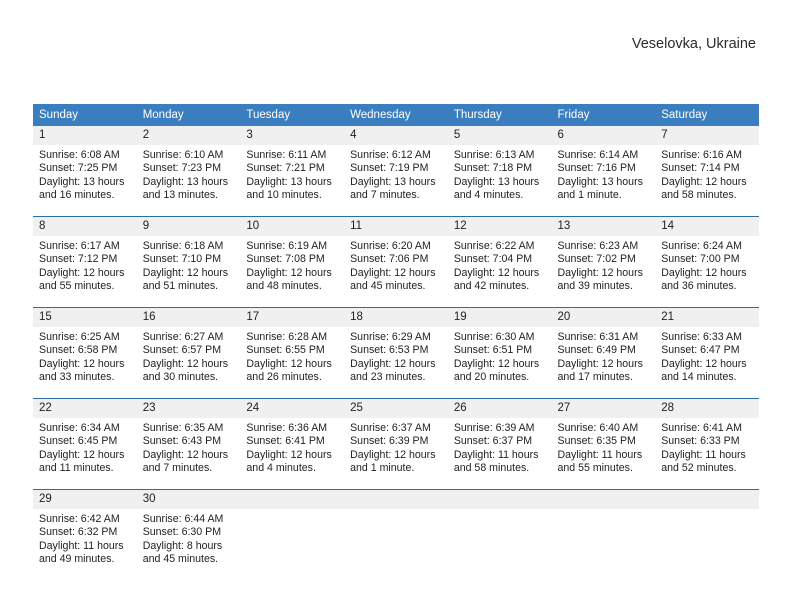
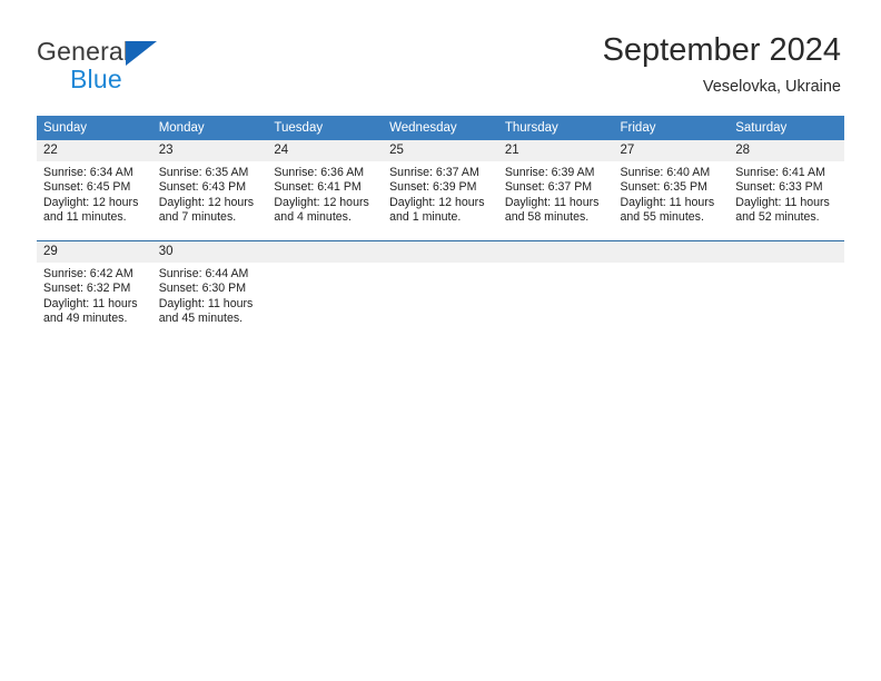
+ General
+ Blue
+ September 2024
  Veselovka, Ukraine
  Sunday	Monday	Tuesday	Wednesday	Thursday	Friday	Saturday
- 1Sunrise: 6:08 AMSunset: 7:25 PMDaylight: 13 hours and 16 minutes.	2Sunrise: 6:10 AMSunset: 7:23 PMDaylight: 13 hours and 13 minutes.	3Sunrise: 6:11 AMSunset: 7:21 PMDaylight: 13 hours and 10 minutes.	4Sunrise: 6:12 AMSunset: 7:19 PMDaylight: 13 hours and 7 minutes.	5Sunrise: 6:13 AMSunset: 7:18 PMDaylight: 13 hours and 4 minutes.	6Sunrise: 6:14 AMSunset: 7:16 PMDaylight: 13 hours and 1 minute.	7Sunrise: 6:16 AMSunset: 7:14 PMDaylight: 12 hours and 58 minutes.
- 8Sunrise: 6:17 AMSunset: 7:12 PMDaylight: 12 hours and 55 minutes.	9Sunrise: 6:18 AMSunset: 7:10 PMDaylight: 12 hours and 51 minutes.	10Sunrise: 6:19 AMSunset: 7:08 PMDaylight: 12 hours and 48 minutes.	11Sunrise: 6:20 AMSunset: 7:06 PMDaylight: 12 hours and 45 minutes.	12Sunrise: 6:22 AMSunset: 7:04 PMDaylight: 12 hours and 42 minutes.	13Sunrise: 6:23 AMSunset: 7:02 PMDaylight: 12 hours and 39 minutes.	14Sunrise: 6:24 AMSunset: 7:00 PMDaylight: 12 hours and 36 minutes.
- 15Sunrise: 6:25 AMSunset: 6:58 PMDaylight: 12 hours and 33 minutes.	16Sunrise: 6:27 AMSunset: 6:57 PMDaylight: 12 hours and 30 minutes.	17Sunrise: 6:28 AMSunset: 6:55 PMDaylight: 12 hours and 26 minutes.	18Sunrise: 6:29 AMSunset: 6:53 PMDaylight: 12 hours and 23 minutes.	19Sunrise: 6:30 AMSunset: 6:51 PMDaylight: 12 hours and 20 minutes.	20Sunrise: 6:31 AMSunset: 6:49 PMDaylight: 12 hours and 17 minutes.	21Sunrise: 6:33 AMSunset: 6:47 PMDaylight: 12 hours and 14 minutes.
- 22Sunrise: 6:34 AMSunset: 6:45 PMDaylight: 12 hours and 11 minutes.	23Sunrise: 6:35 AMSunset: 6:43 PMDaylight: 12 hours and 7 minutes.	24Sunrise: 6:36 AMSunset: 6:41 PMDaylight: 12 hours and 4 minutes.	25Sunrise: 6:37 AMSunset: 6:39 PMDaylight: 12 hours and 1 minute.	26Sunrise: 6:39 AMSunset: 6:37 PMDaylight: 11 hours and 58 minutes.	27Sunrise: 6:40 AMSunset: 6:35 PMDaylight: 11 hours and 55 minutes.	28Sunrise: 6:41 AMSunset: 6:33 PMDaylight: 11 hours and 52 minutes.
+ 22Sunrise: 6:34 AMSunset: 6:45 PMDaylight: 12 hours and 11 minutes.	23Sunrise: 6:35 AMSunset: 6:43 PMDaylight: 12 hours and 7 minutes.	24Sunrise: 6:36 AMSunset: 6:41 PMDaylight: 12 hours and 4 minutes.	25Sunrise: 6:37 AMSunset: 6:39 PMDaylight: 12 hours and 1 minute.	21Sunrise: 6:39 AMSunset: 6:37 PMDaylight: 11 hours and 58 minutes.	27Sunrise: 6:40 AMSunset: 6:35 PMDaylight: 11 hours and 55 minutes.	28Sunrise: 6:41 AMSunset: 6:33 PMDaylight: 11 hours and 52 minutes.
- 29Sunrise: 6:42 AMSunset: 6:32 PMDaylight: 11 hours and 49 minutes.	30Sunrise: 6:44 AMSunset: 6:30 PMDaylight: 8 hours and 45 minutes.
+ 29Sunrise: 6:42 AMSunset: 6:32 PMDaylight: 11 hours and 49 minutes.	30Sunrise: 6:44 AMSunset: 6:30 PMDaylight: 11 hours and 45 minutes.
